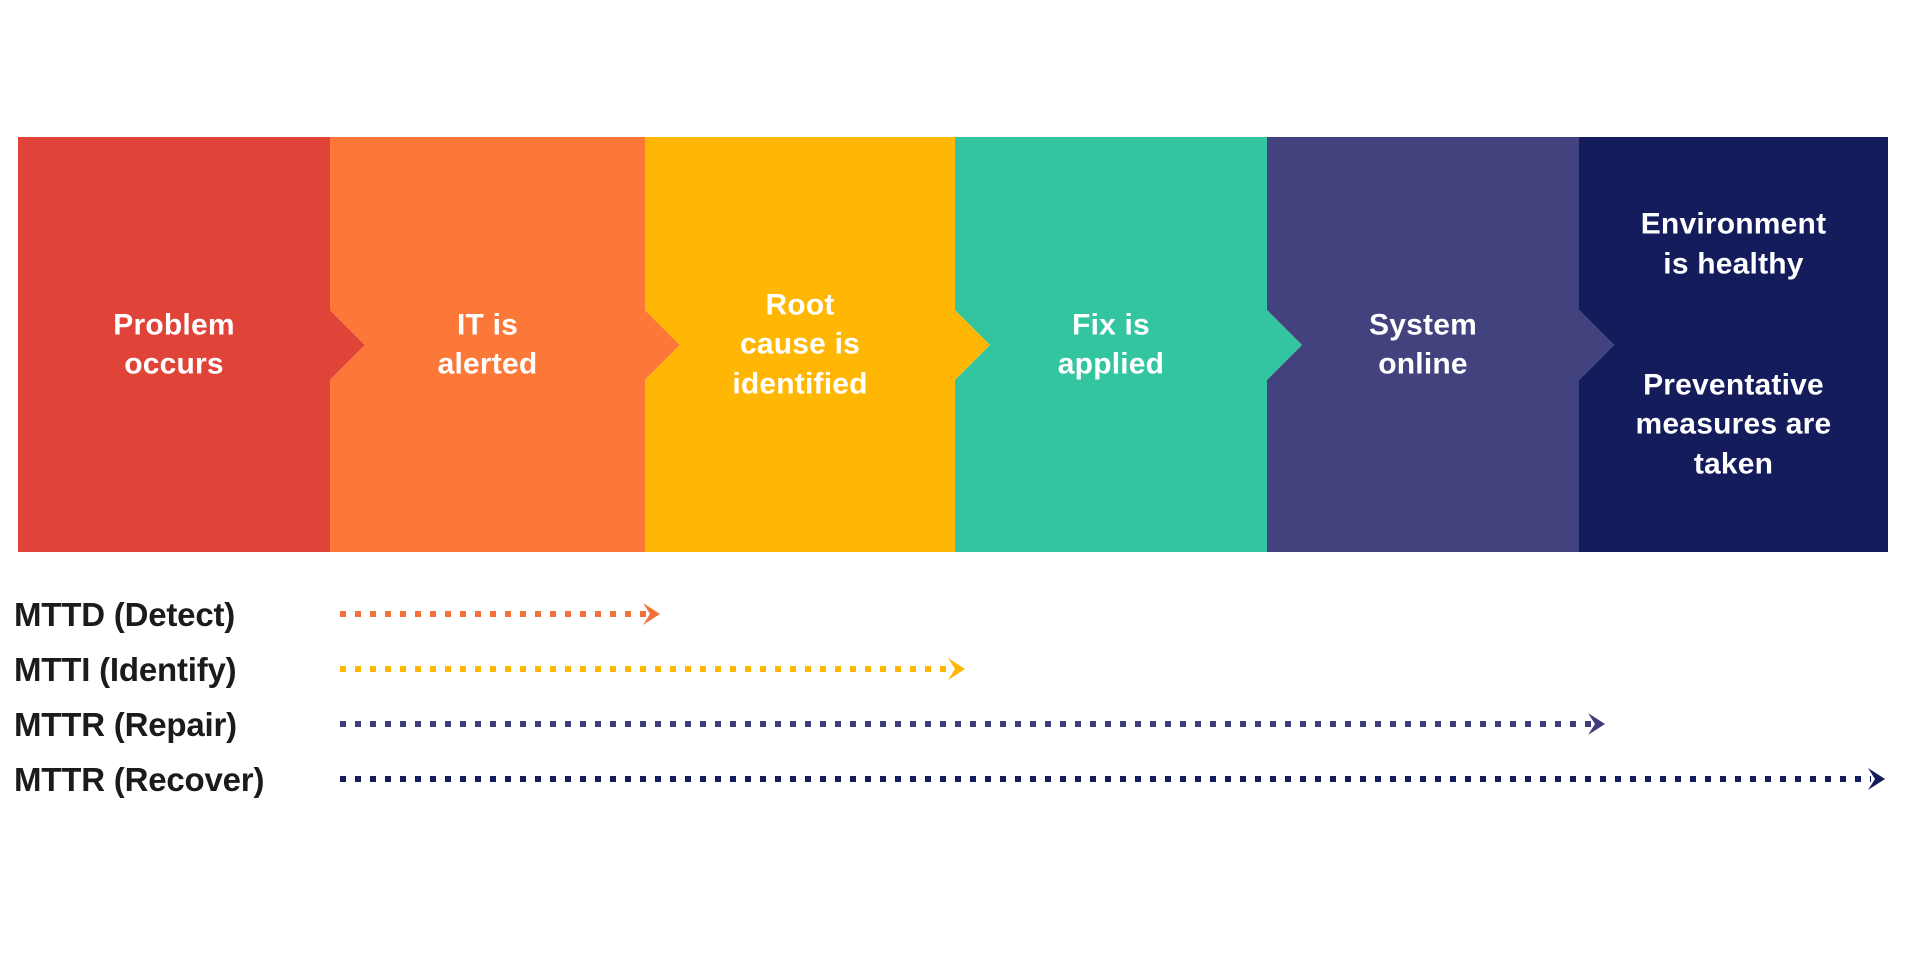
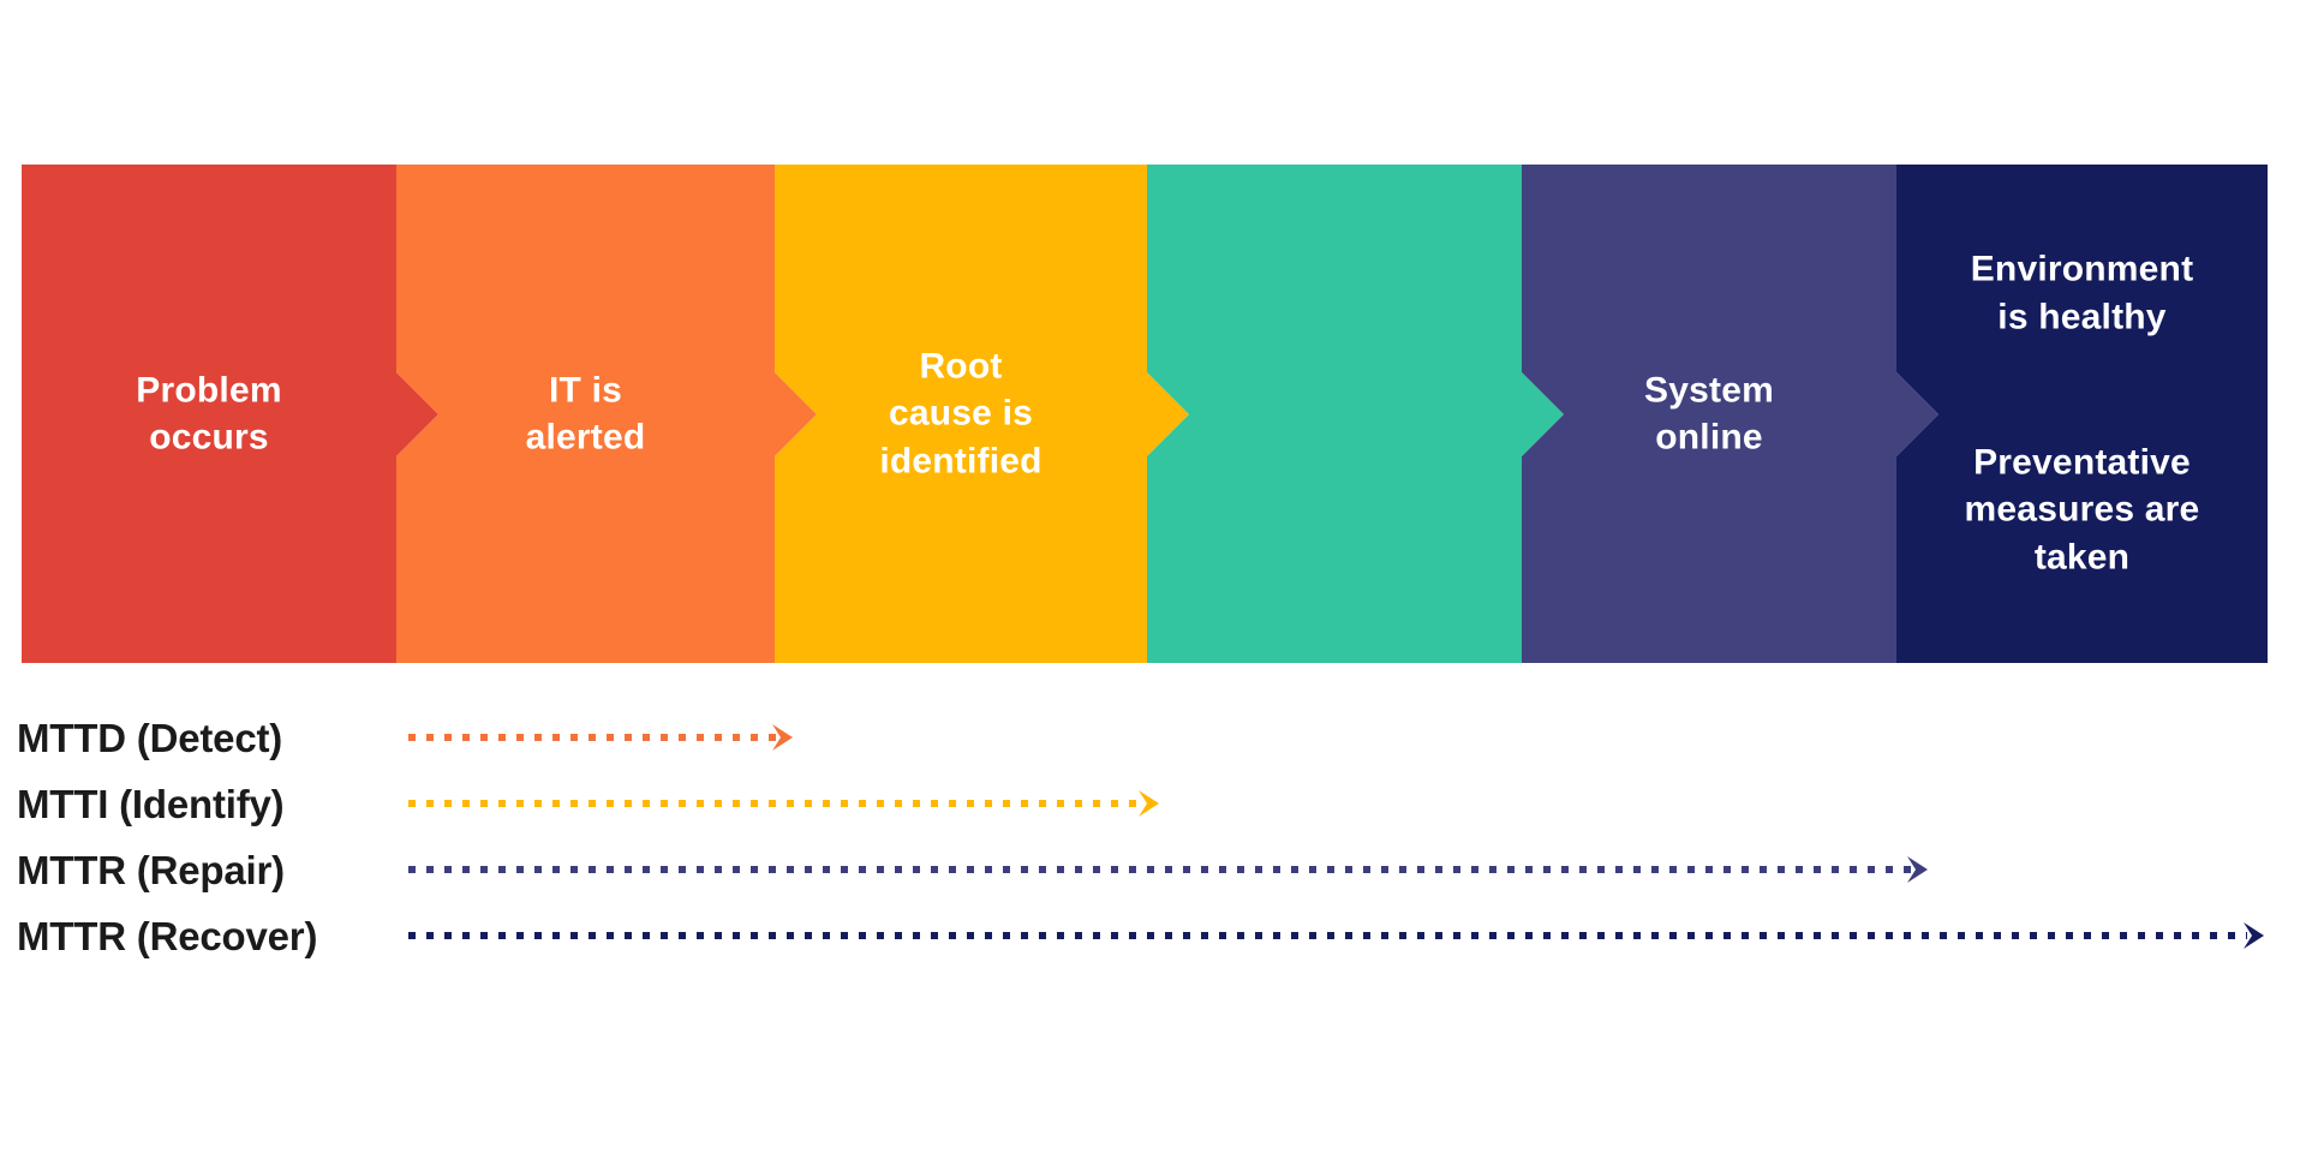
  Problem
  occurs
  IT is
  alerted
  Root
  cause is
  identified
- Fix is
- applied
  System
  online
  Environment
  is healthy
  Preventative
  measures are
  taken
  MTTD (Detect)
  MTTI (Identify)
  MTTR (Repair)
  MTTR (Recover)
